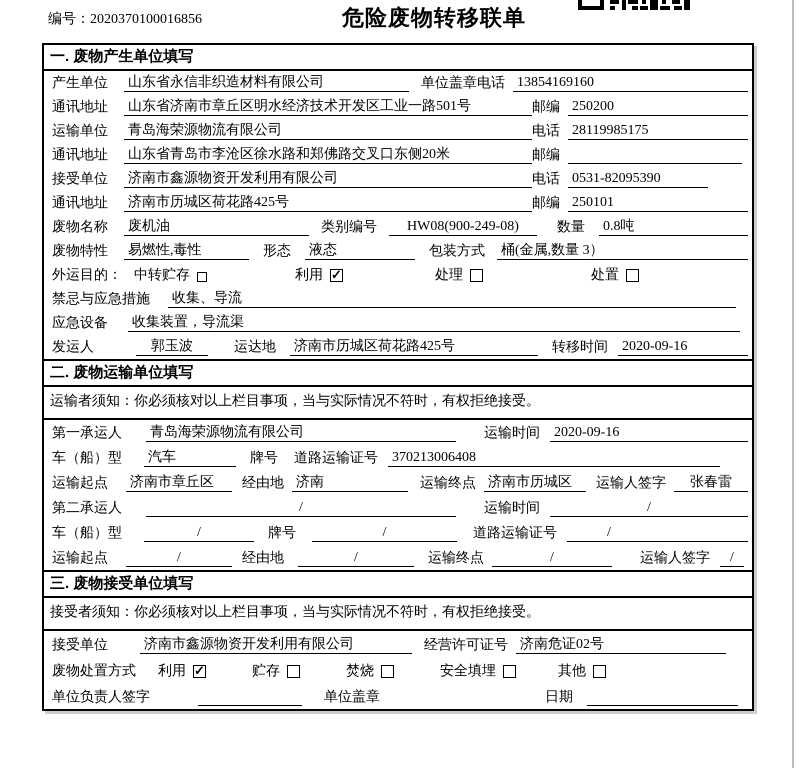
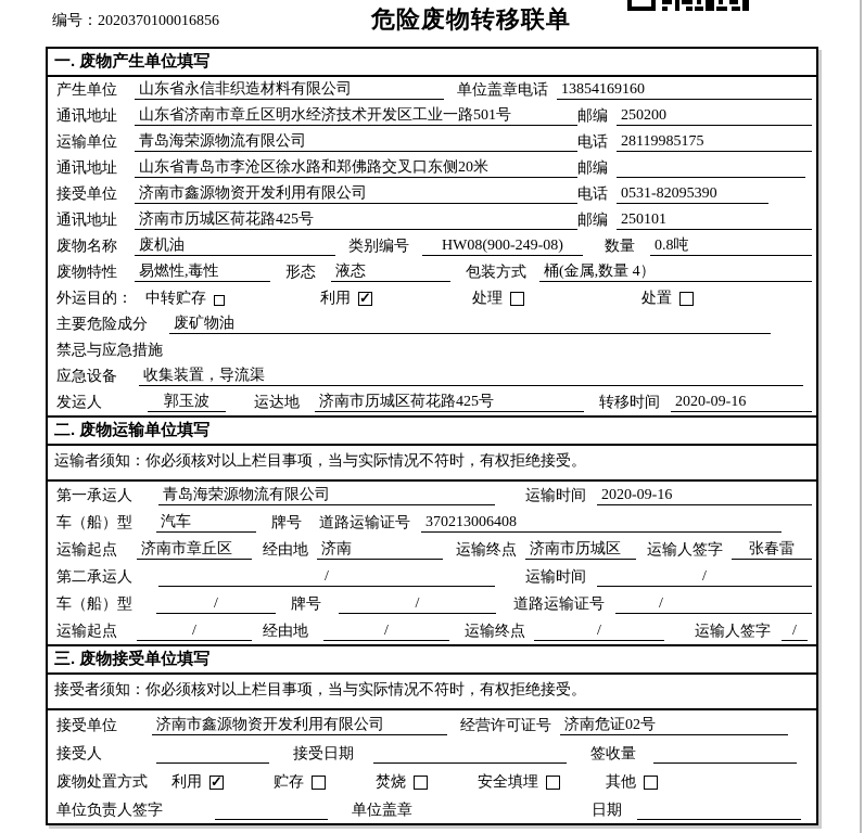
  编号：2020370100016856
  危险废物转移联单
  一. 废物产生单位填写
  产生单位
  山东省永信非织造材料有限公司
  单位盖章
  电话
  13854169160
  通讯地址
  山东省济南市章丘区明水经济技术开发区工业一路501号
  邮编
  250200
  运输单位
  青岛海荣源物流有限公司
  电话
  28119985175
  通讯地址
  山东省青岛市李沧区徐水路和郑佛路交叉口东侧20米
  邮编
  接受单位
  济南市鑫源物资开发利用有限公司
  电话
  0531-82095390
  通讯地址
  济南市历城区荷花路425号
  邮编
  250101
  废物名称
  废机油
  类别编号
  HW08(900-249-08)
  数量
  0.8吨
  废物特性
  易燃性,毒性
  形态
  液态
  包装方式
- 桶(金属,数量 3）
+ 桶(金属,数量 4）
  外运目的：
  中转贮存
  利用
  处理
  处置
+ 主要危险成分
+ 废矿物油
  禁忌与应急措施
- 收集、导流
  应急设备
  收集装置，导流渠
  发运人
  郭玉波
  运达地
  济南市历城区荷花路425号
  转移时间
  2020-09-16
  二. 废物运输单位填写
  运输者须知：你必须核对以上栏目事项，当与实际情况不符时，有权拒绝接受。
  第一承运人
  青岛海荣源物流有限公司
  运输时间
  2020-09-16
  车（船）型
  汽车
  牌号
  道路运输证号
  370213006408
  运输起点
  济南市章丘区
  经由地
  济南
  运输终点
  济南市历城区
  运输人签字
  张春雷
  第二承运人
  /
  运输时间
  /
  车（船）型
  /
  牌号
  /
  道路运输证号
  /
  运输起点
  /
  经由地
  /
  运输终点
  /
  运输人签字
  /
  三. 废物接受单位填写
  接受者须知：你必须核对以上栏目事项，当与实际情况不符时，有权拒绝接受。
  接受单位
  济南市鑫源物资开发利用有限公司
  经营许可证号
  济南危证02号
+ 接受人
+ 接受日期
+ 签收量
  废物处置方式
  利用
  贮存
  焚烧
  安全填埋
  其他
  单位负责人签字
  单位盖章
  日期
